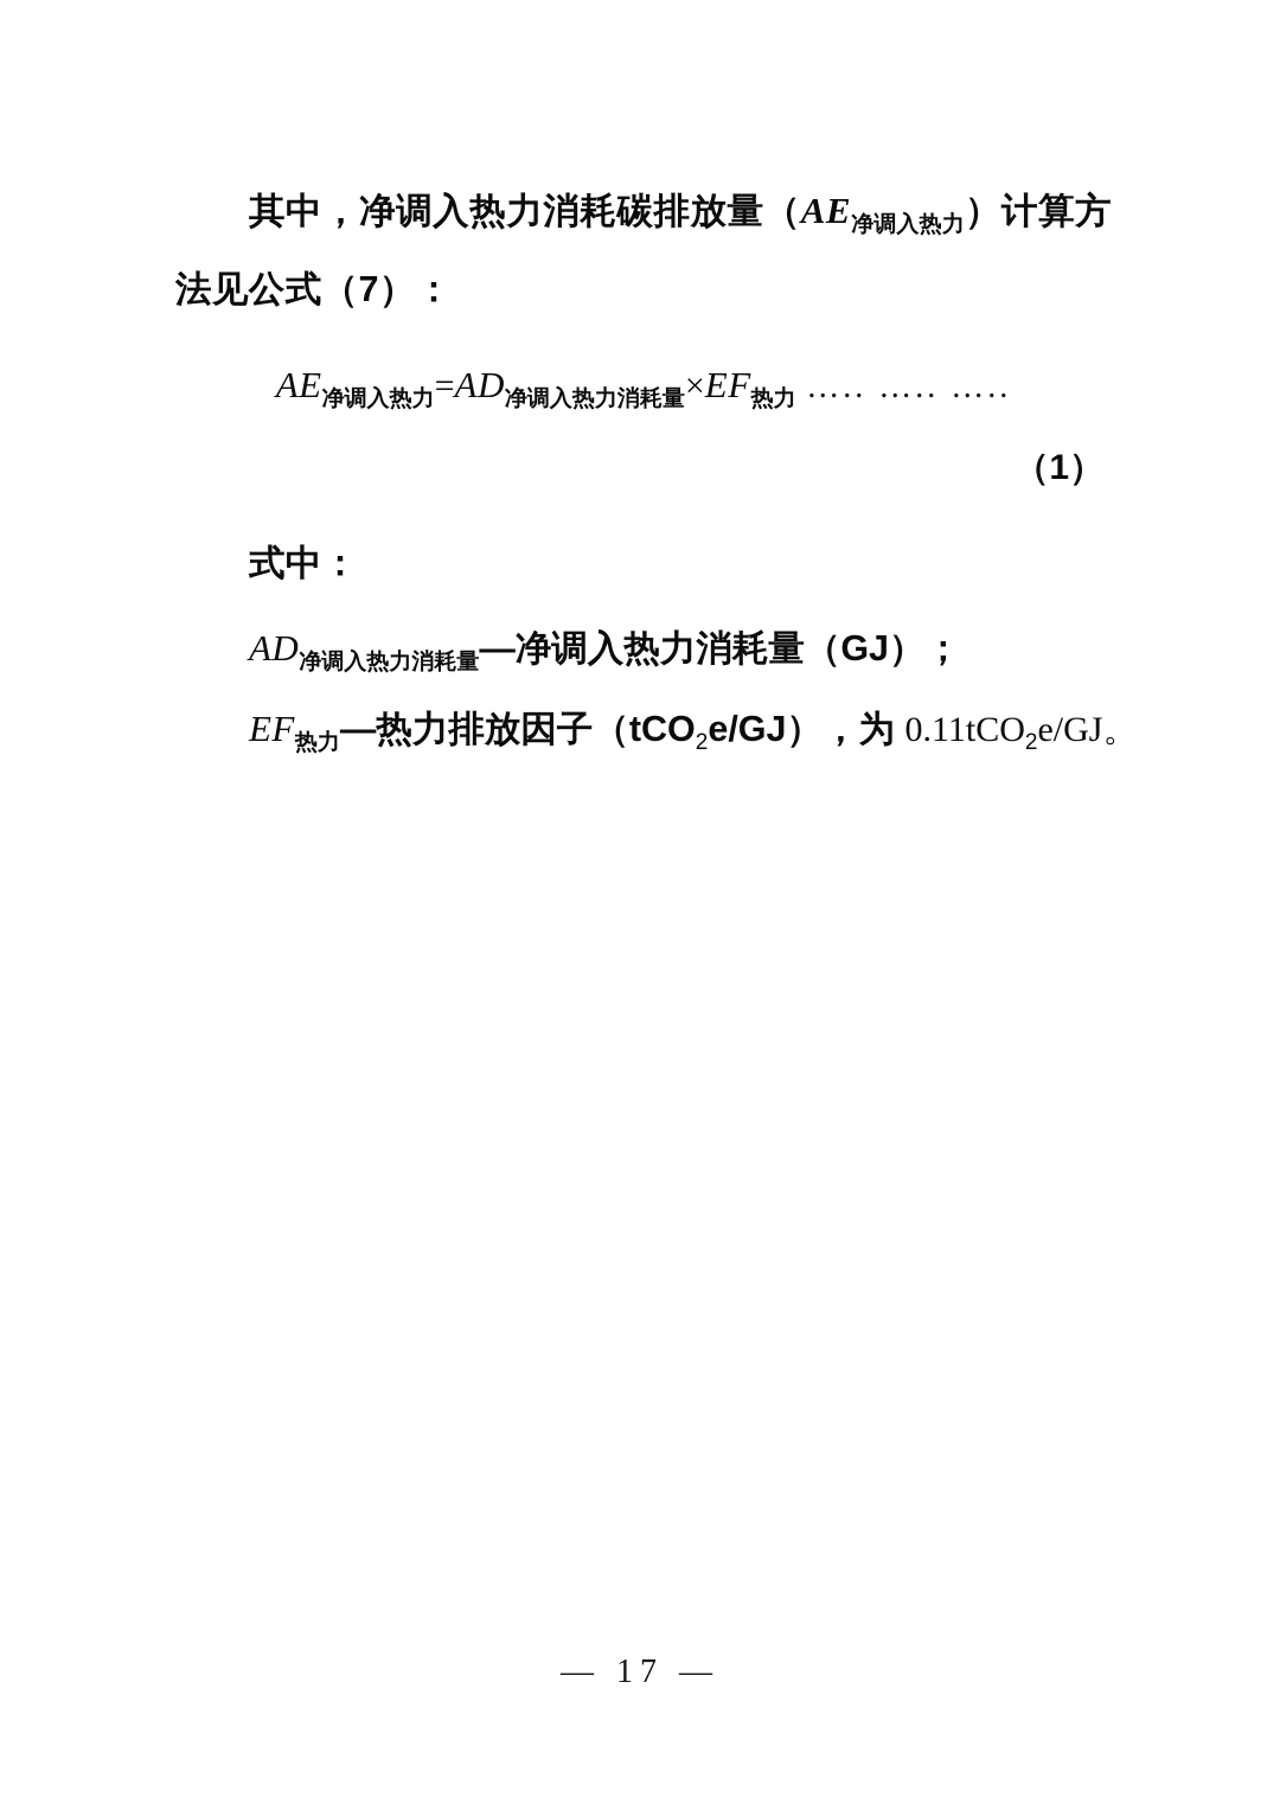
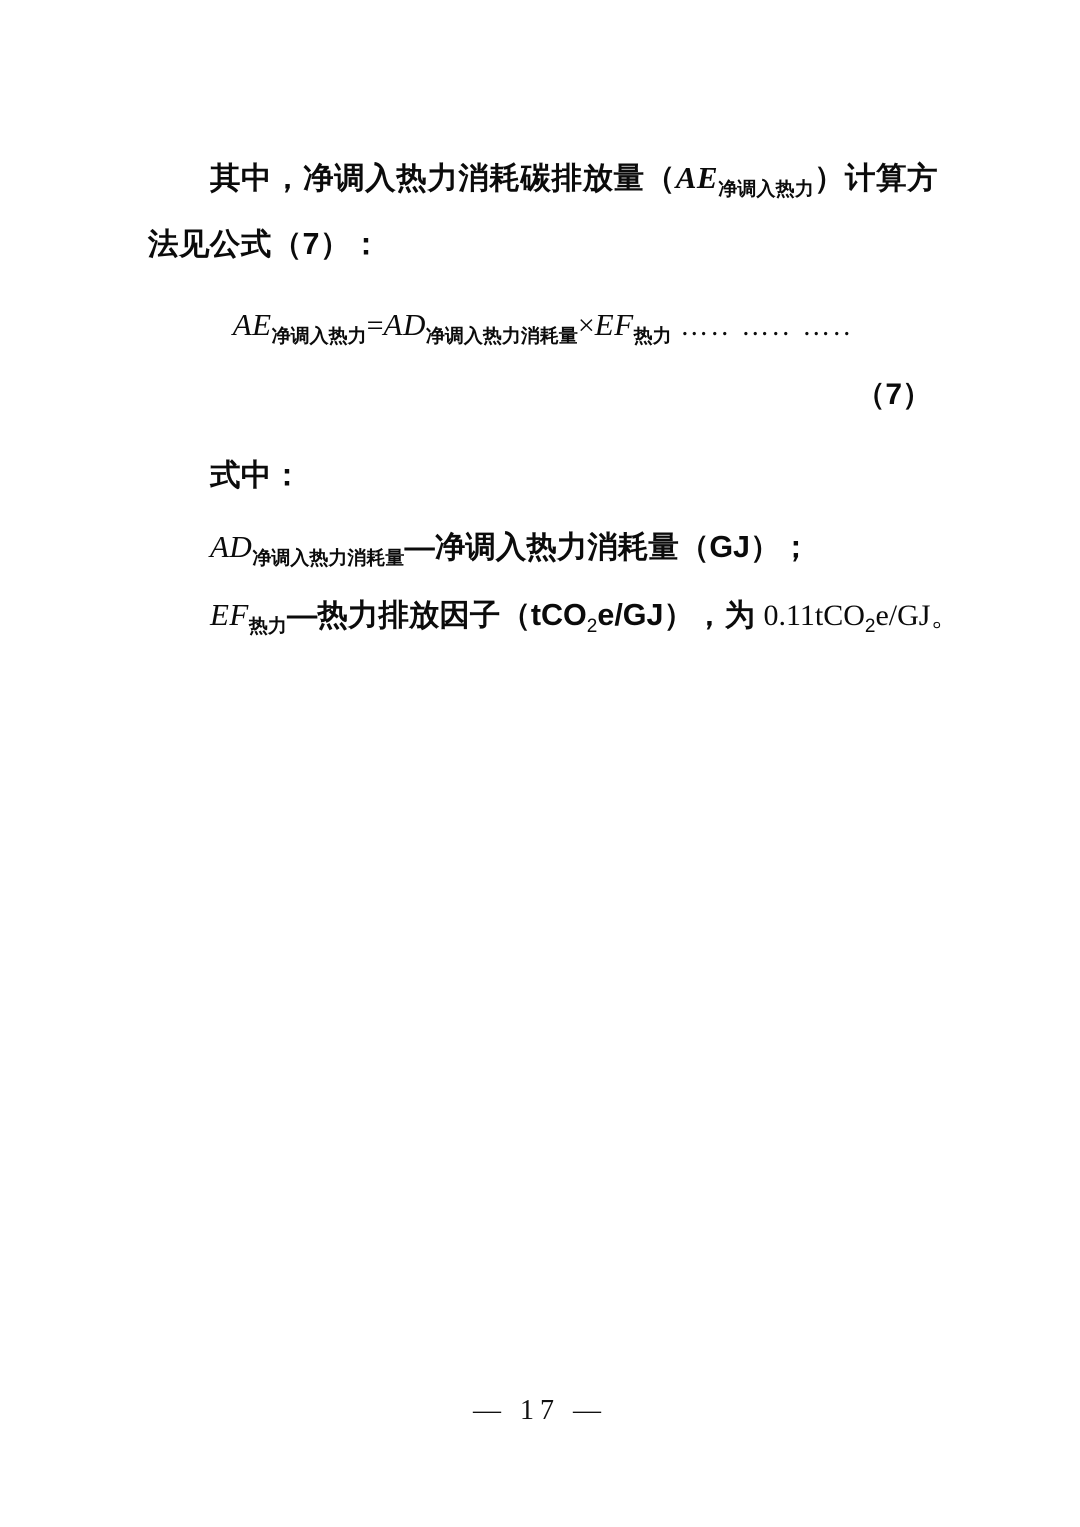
  其中，净调入热力消耗碳排放量（AE净调入热力）计算方法见公式（7）：
  AE净调入热力=AD净调入热力消耗量×EF热力 ….. ….. …..
- （1）
+ （7）
  式中：
  AD净调入热力消耗量—净调入热力消耗量（GJ）；
  EF热力—热力排放因子（tCO2e/GJ），为 0.11tCO2e/GJ。
  — 17 —
